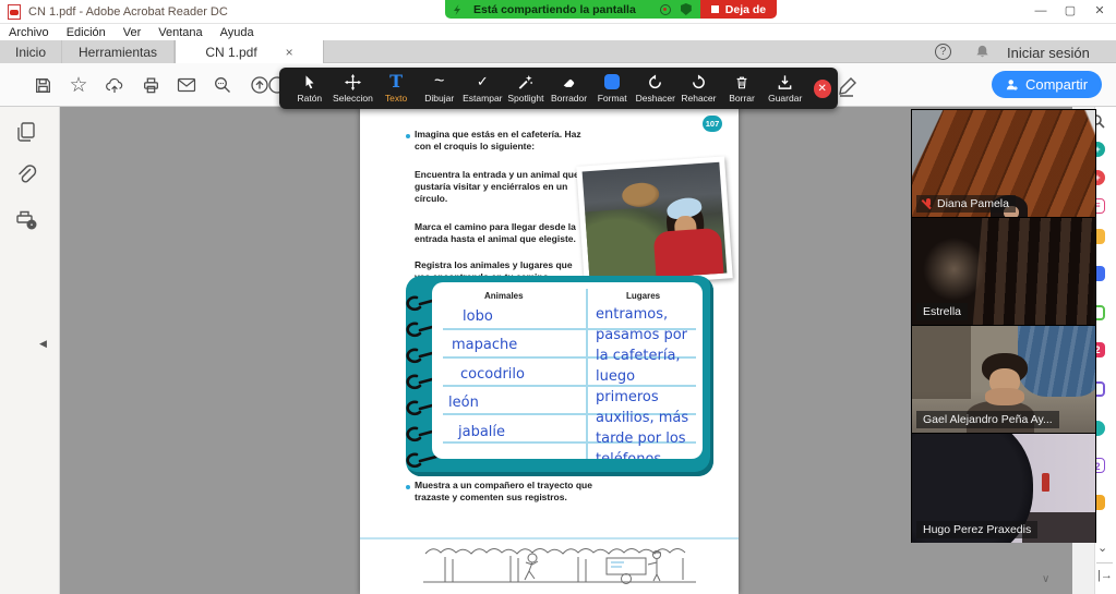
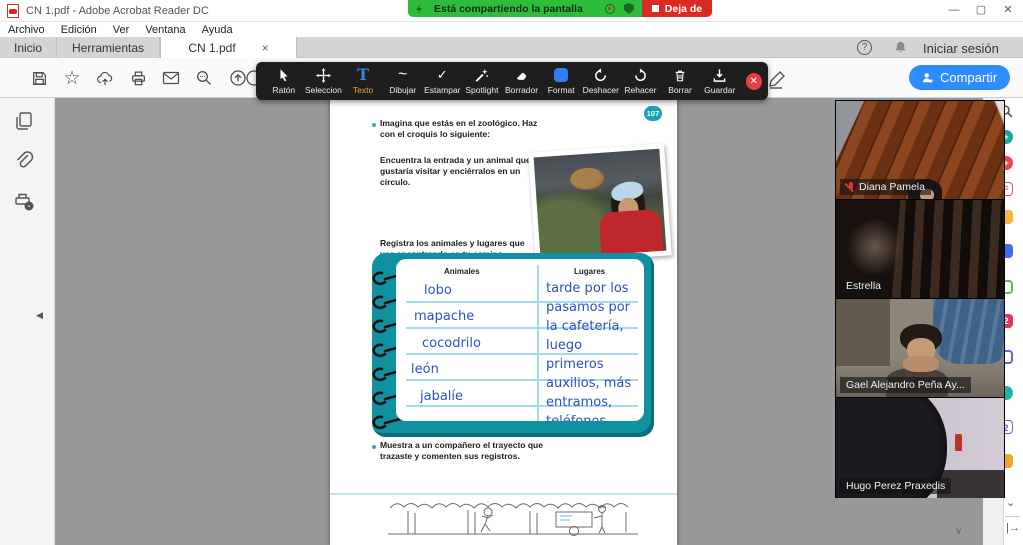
  CN 1.pdf - Adobe Acrobat Reader DC
  —
  ▢
  ✕
  Está compartiendo la pantalla
  Deja de
  Archivo
  Edición
  Ver
  Ventana
  Ayuda
  Inicio
  Herramientas
  CN 1.pdf
  ×
  ?
  Iniciar sesión
  ☆
  Compartir
  Ratón
  Seleccion
  T
  Texto
  ~
  Dibujar
  ✓
  Estampar
  Spotlight
  Borrador
  Format
  Deshacer
  Rehacer
  Borrar
  Guardar
  ✕
  ◀
  107
- Imagina que estás en el cafetería. Haz con el croquis lo siguiente:
+ Imagina que estás en el zoológico. Haz con el croquis lo siguiente:
  Encuentra la entrada y un animal qu gustaría visitar y enciérralos en un círculo.
- Marca el camino para llegar desde la entrada hasta el animal que elegiste.
  Animales
  Lugares
  lobo
  mapache
  cocodrilo
  león
  jabalíe
- entramos,
+ tarde por los
  pasamos por
  la cafetería,
  luego
  primeros
  auxilios, más
- tarde por los
+ entramos,
  Muestra a un compañero el trayecto que trazaste y comenten sus registros.
  ∨
  Diana Pamela
  Estrella
  Gael Alejandro Peña Ay...
  Hugo Perez Praxedis
  +
  +
  ≡
  2
  2
  ⌄
  |→
